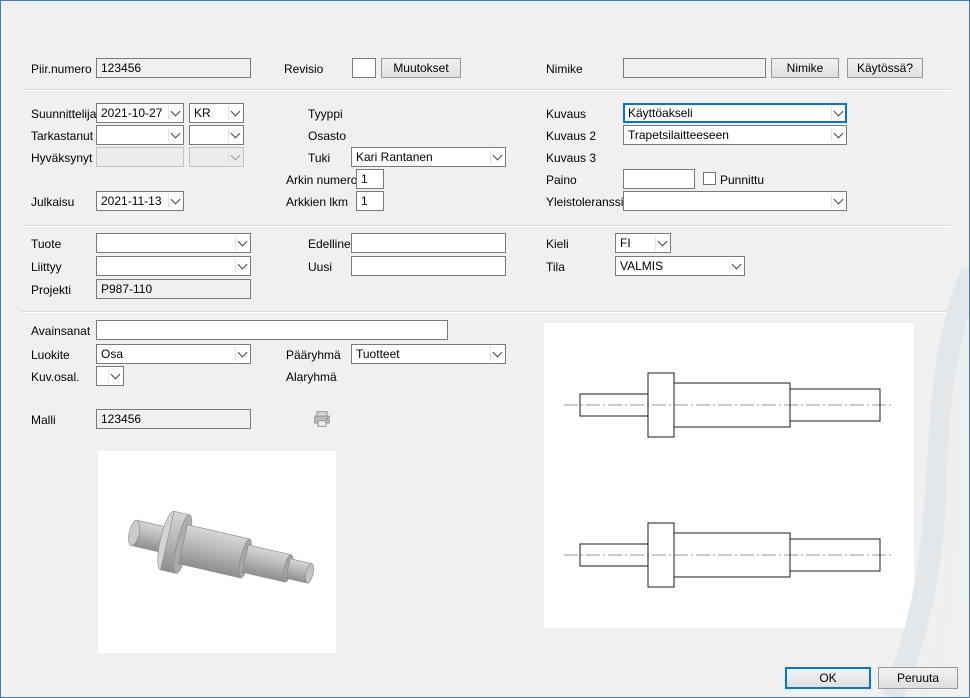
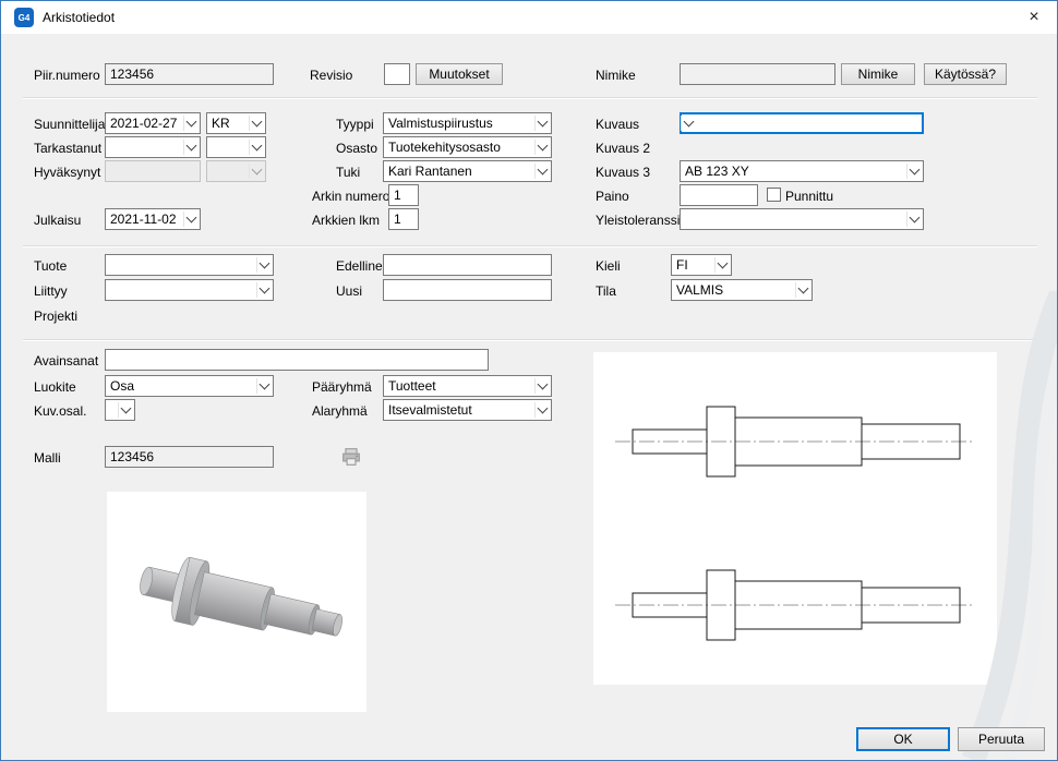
+ G4
+ Arkistotiedot
+ ×
  Piir.numero
  123456
  Revisio
  Muutokset
  Nimike
  Nimike
  Käytössä?
  Suunnittelija
- 2021-10-27
+ 2021-02-27
  KR
  Tyyppi
+ Valmistuspiirustus
  Kuvaus
- Käyttöakseli
  Tarkastanut
  Osasto
+ Tuotekehitysosasto
  Kuvaus 2
- Trapetsilaitteeseen
  Hyväksynyt
  Tuki
  Kari Rantanen
  Kuvaus 3
+ AB 123 XY
  Arkin numero
  1
  Paino
  Punnittu
  Julkaisu
- 2021-11-13
+ 2021-11-02
  Arkkien lkm
  1
  Yleistoleranss
  Tuote
  Edelline
  Kieli
  FI
  Liittyy
  Uusi
  Tila
  VALMIS
  Projekti
- P987-110
  Avainsanat
  Luokite
  Osa
  Pääryhmä
  Tuotteet
  Kuv.osal.
  Alaryhmä
+ Itsevalmistetut
  Malli
  123456
  OK
  Peruuta
